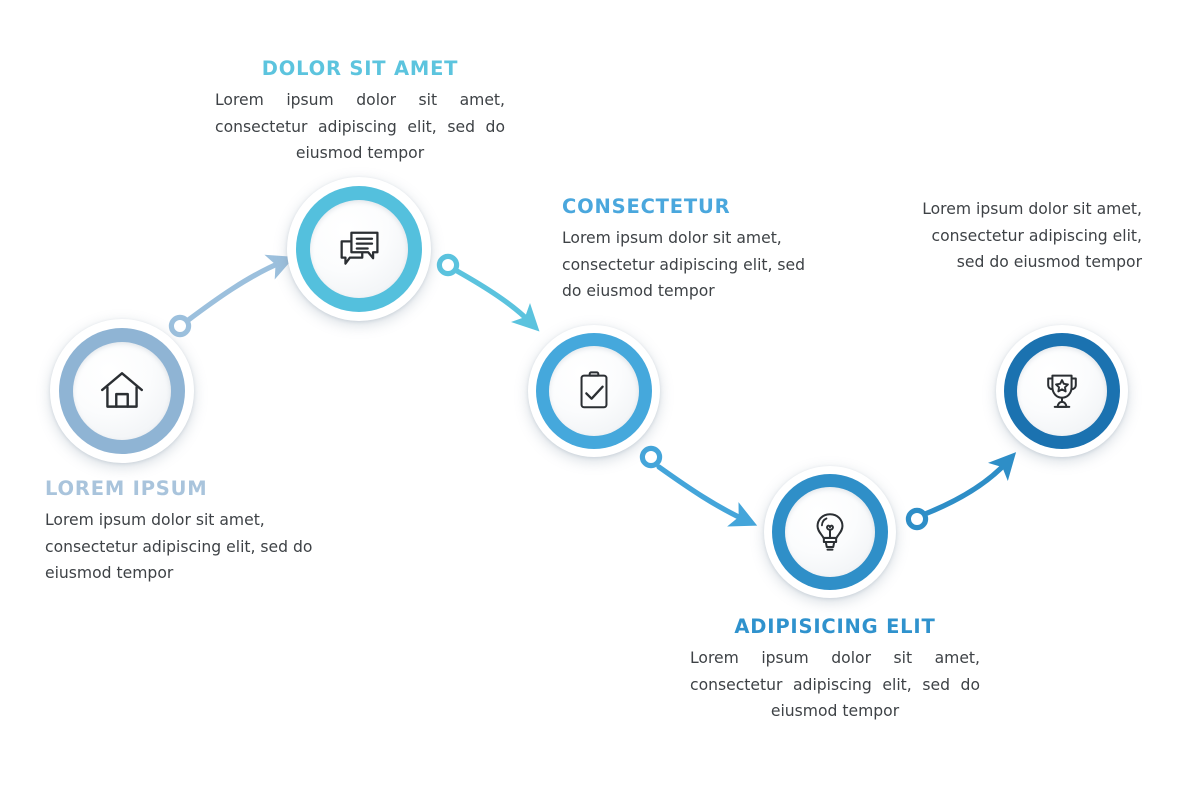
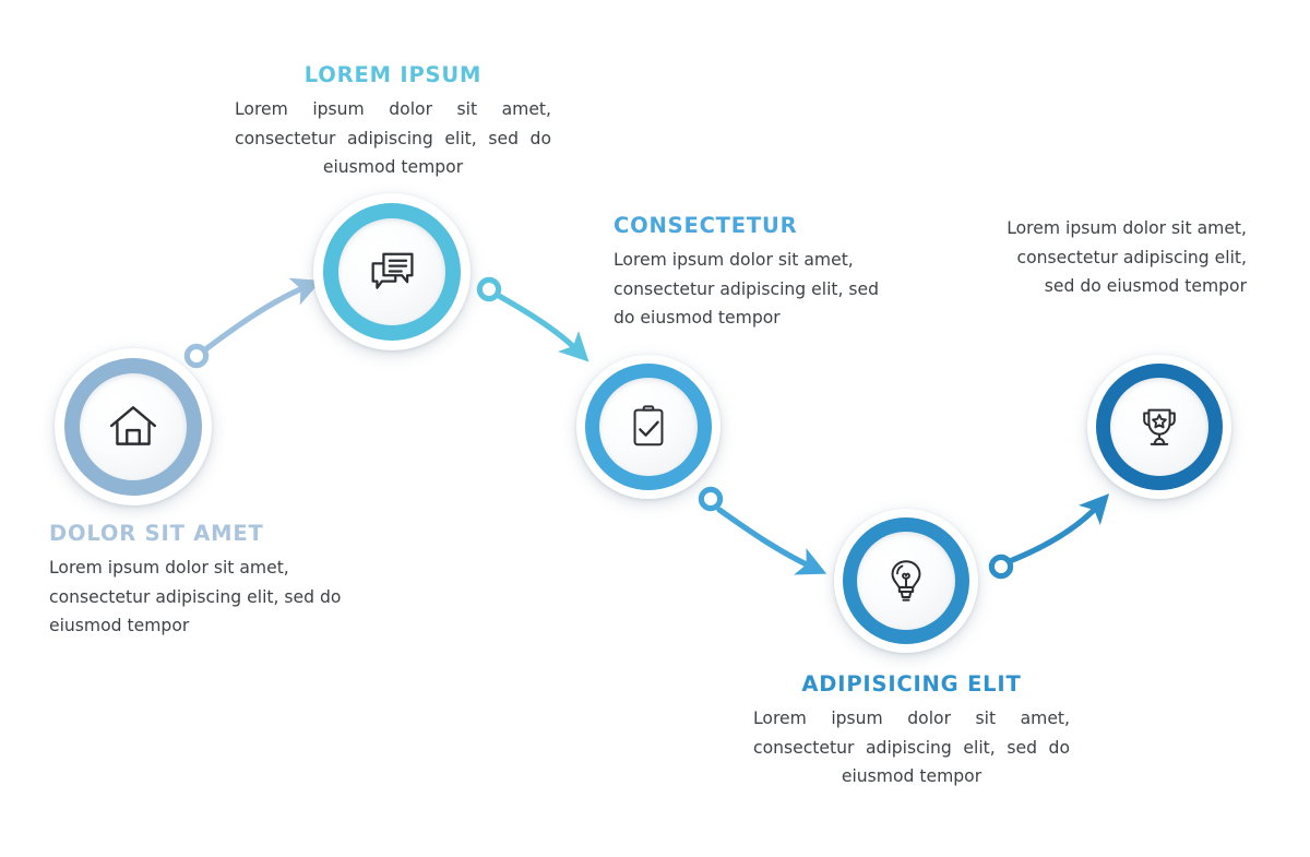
- LOREM IPSUM
+ DOLOR SIT AMET
  Lorem ipsum dolor sit amet, consectetur adipiscing elit, sed do eiusmod tempor
- DOLOR SIT AMET
+ LOREM IPSUM
  Lorem ipsum dolor sit amet, consectetur adipiscing elit, sed do eiusmod tempor
  CONSECTETUR
  Lorem ipsum dolor sit amet, consectetur adipiscing elit, sed do eiusmod tempor
  ADIPISICING ELIT
  Lorem ipsum dolor sit amet, consectetur adipiscing elit, sed do eiusmod tempor
  Lorem ipsum dolor sit amet, consectetur adipiscing elit, sed do eiusmod tempor
